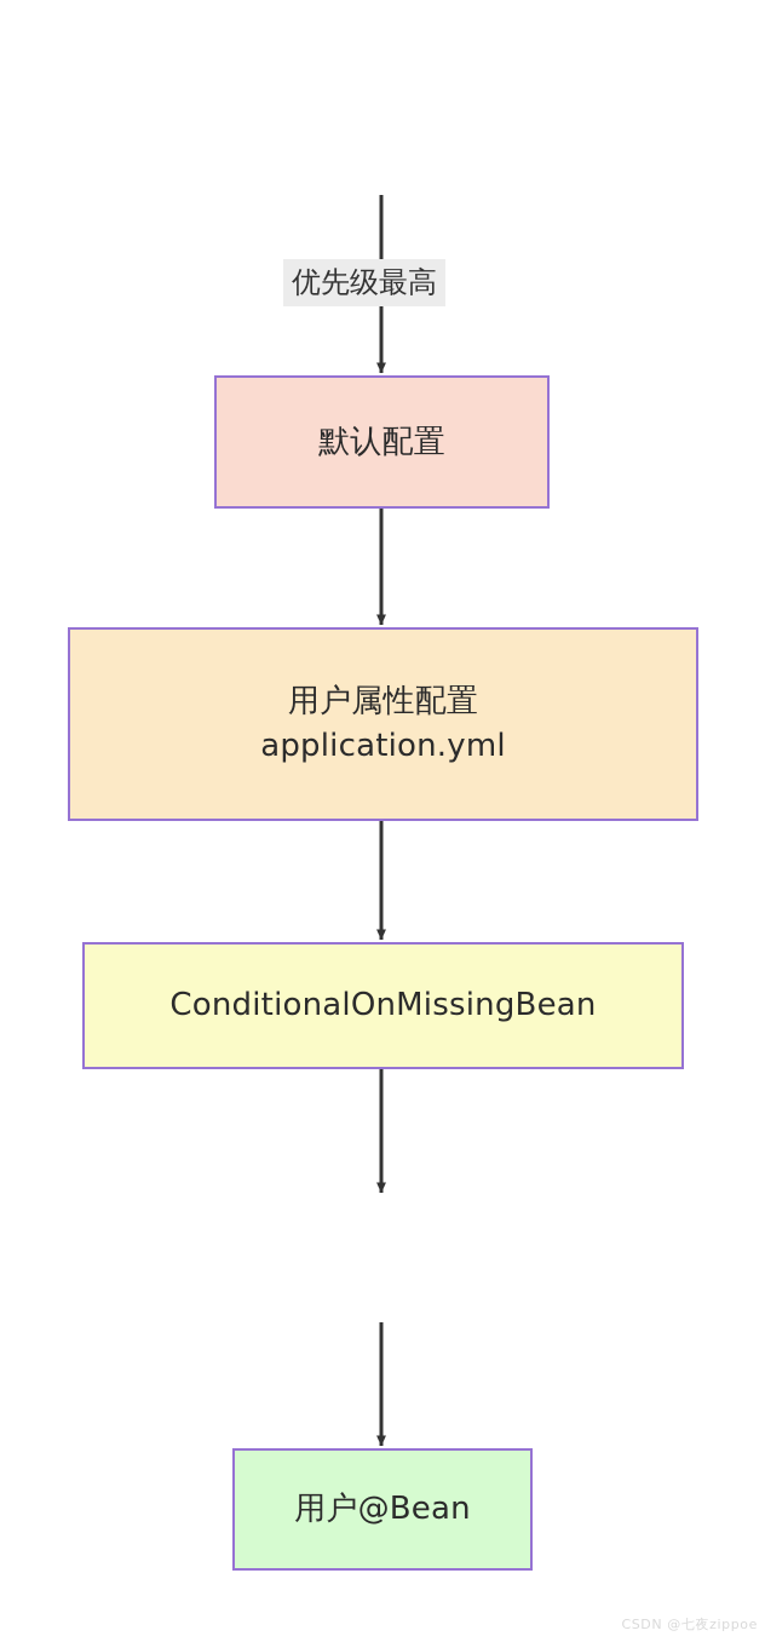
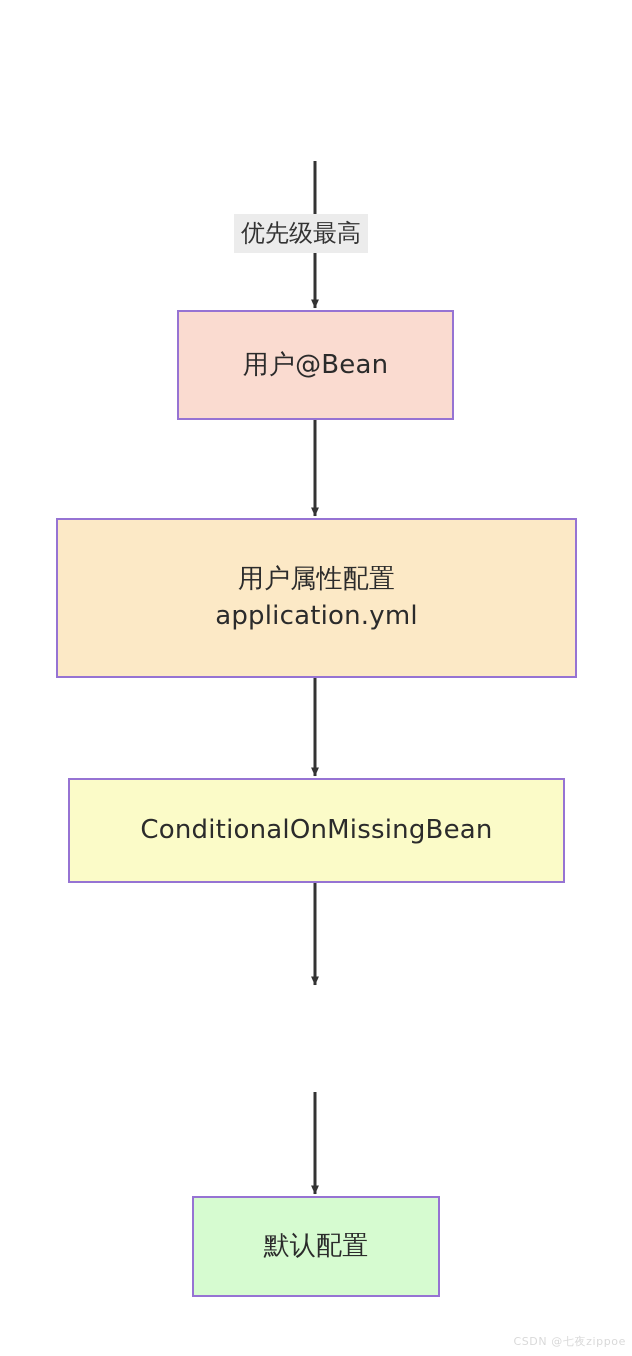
- 默认配置
+ 用户@Bean
  用户属性配置
  application.yml
  ConditionalOnMissingBean
- 用户@Bean
+ 默认配置
  优先级最高
  CSDN @七夜zippoe
